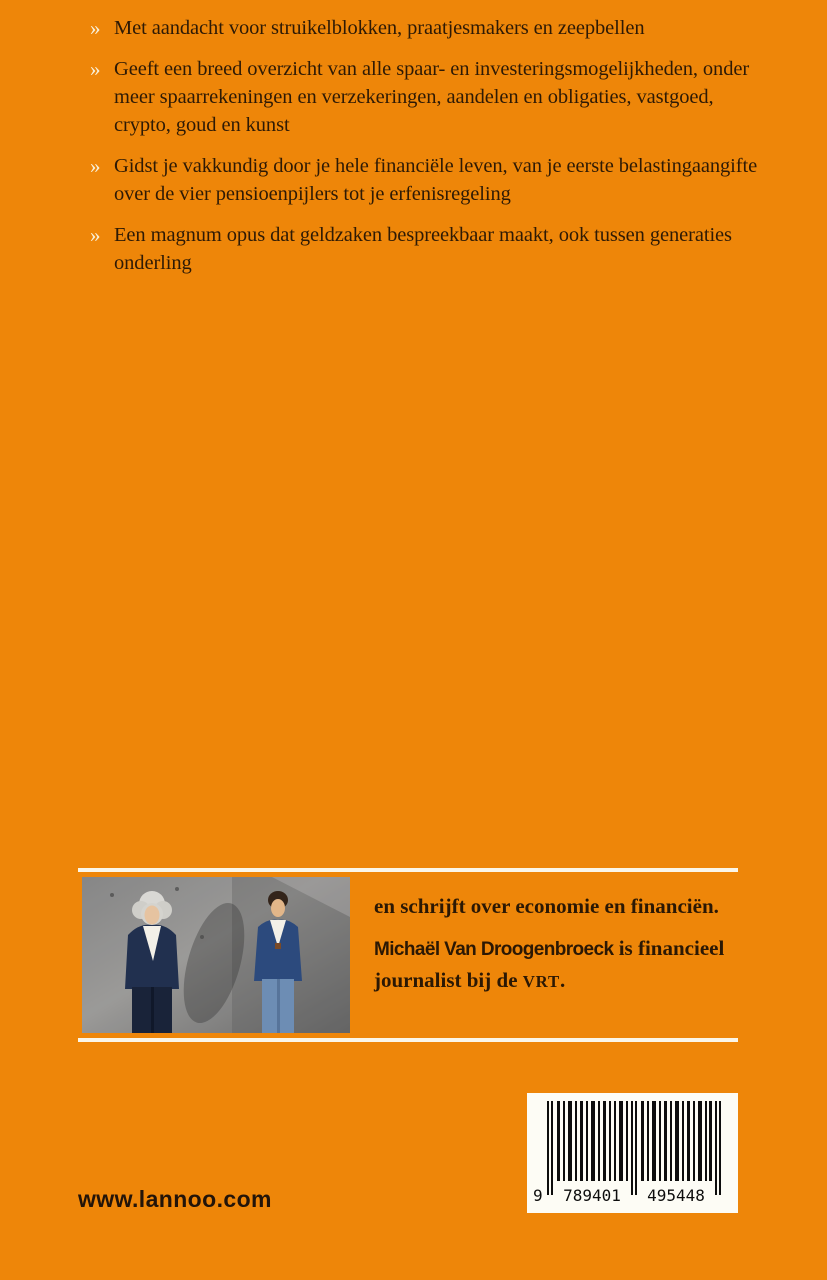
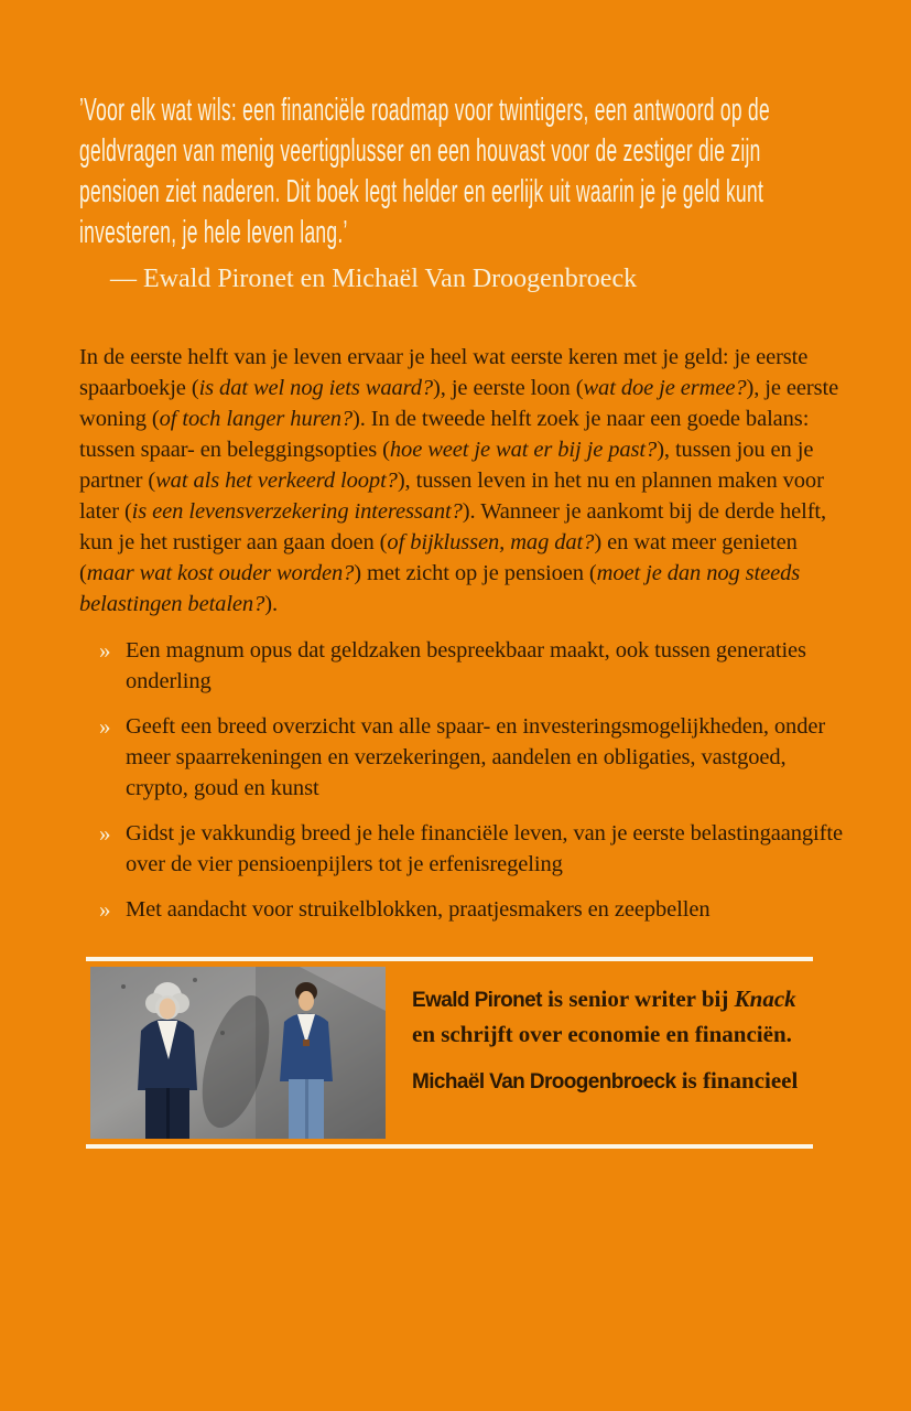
+ ’Voor elk wat wils: een financiële roadmap voor twintigers, een antwoord op de geldvragen van menig veertigplusser en een houvast voor de zestiger die zijn pensioen ziet naderen. Dit boek legt helder en eerlijk uit waarin je je geld kunt investeren, je hele leven lang.’
+ — Ewald Pironet en Michaël Van Droogenbroeck
+ In de eerste helft van je leven ervaar je heel wat eerste keren met je geld: je eerste spaarboekje (is dat wel nog iets waard?), je eerste loon (wat doe je ermee?), je eerste woning (of toch langer huren?). In de tweede helft zoek je naar een goede balans: tussen spaar- en beleggingsopties (hoe weet je wat er bij je past?), tussen jou en je partner (wat als het verkeerd loopt?), tussen leven in het nu en plannen maken voor later (is een levensverzekering interessant?). Wanneer je aankomt bij de derde helft, kun je het rustiger aan gaan doen (of bijklussen, mag dat?) en wat meer genieten (maar wat kost ouder worden?) met zicht op je pensioen (moet je dan nog steeds belastingen betalen?).
  »
- Met aandacht voor struikelblokken, praatjesmakers en zeepbellen
+ Een magnum opus dat geldzaken bespreekbaar maakt, ook tussen generaties onderling
  »
  Geeft een breed overzicht van alle spaar- en investeringsmogelijkheden, onder meer spaarrekeningen en verzekeringen, aandelen en obligaties, vastgoed, crypto, goud en kunst
  »
- Gidst je vakkundig door je hele financiële leven, van je eerste belastingaangifte over de vier pensioenpijlers tot je erfenisregeling
+ Gidst je vakkundig breed je hele financiële leven, van je eerste belastingaangifte over de vier pensioenpijlers tot je erfenisregeling
  »
- Een magnum opus dat geldzaken bespreekbaar maakt, ook tussen generaties onderling
+ Met aandacht voor struikelblokken, praatjesmakers en zeepbellen
+ Ewald Pironet is senior writer bij Knack
  en schrijft over economie en financiën.
  Michaël Van Droogenbroeck is financieel
- journalist bij de VRT.
- www.lannoo.com
- 9
- 789401
- 495448
